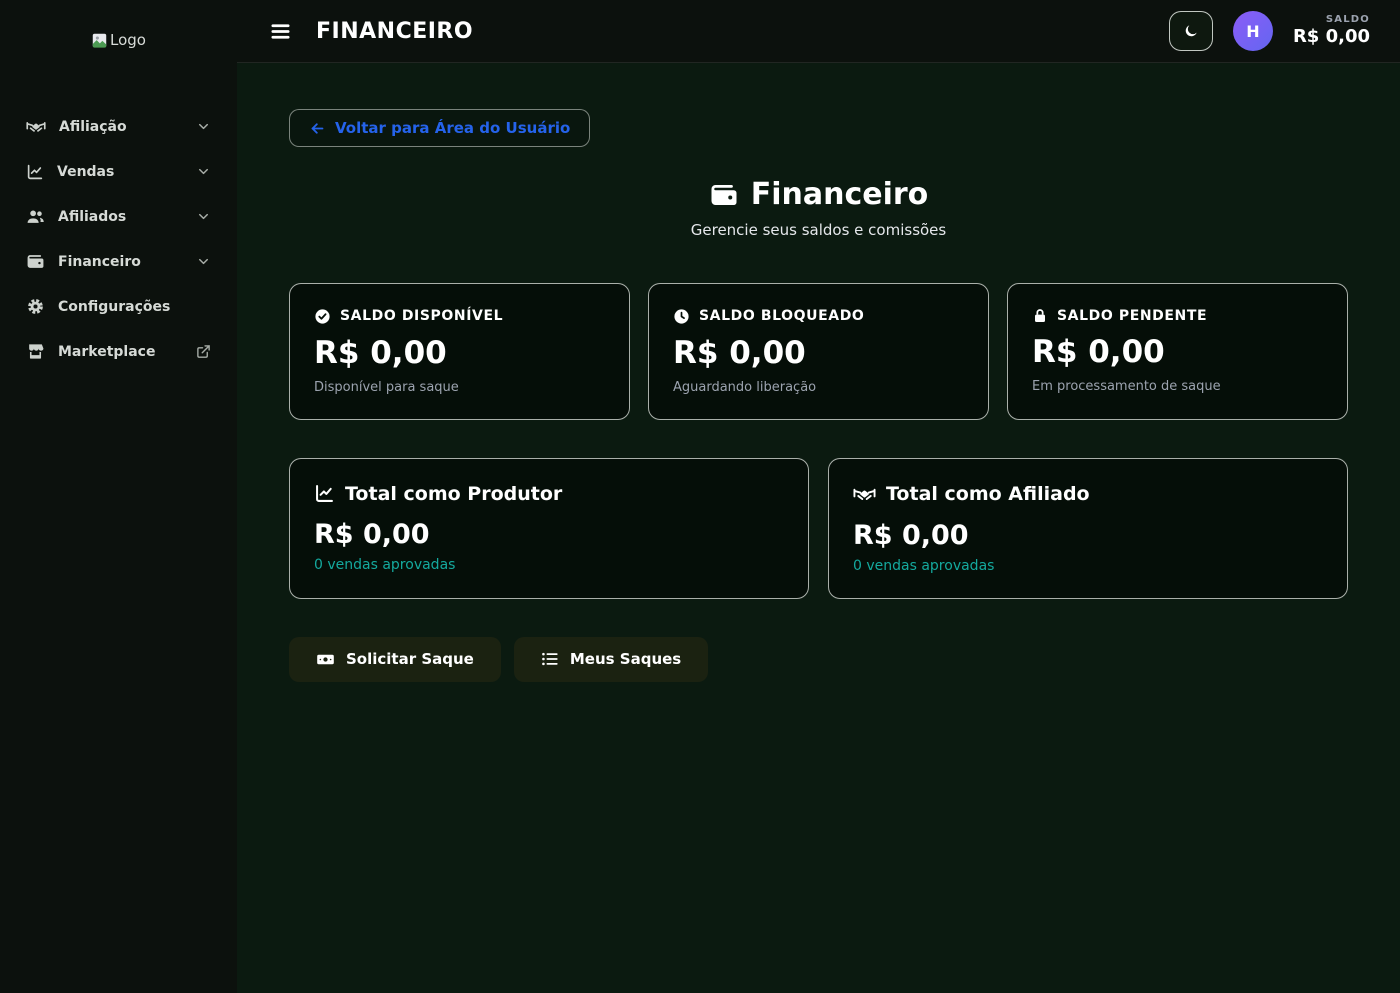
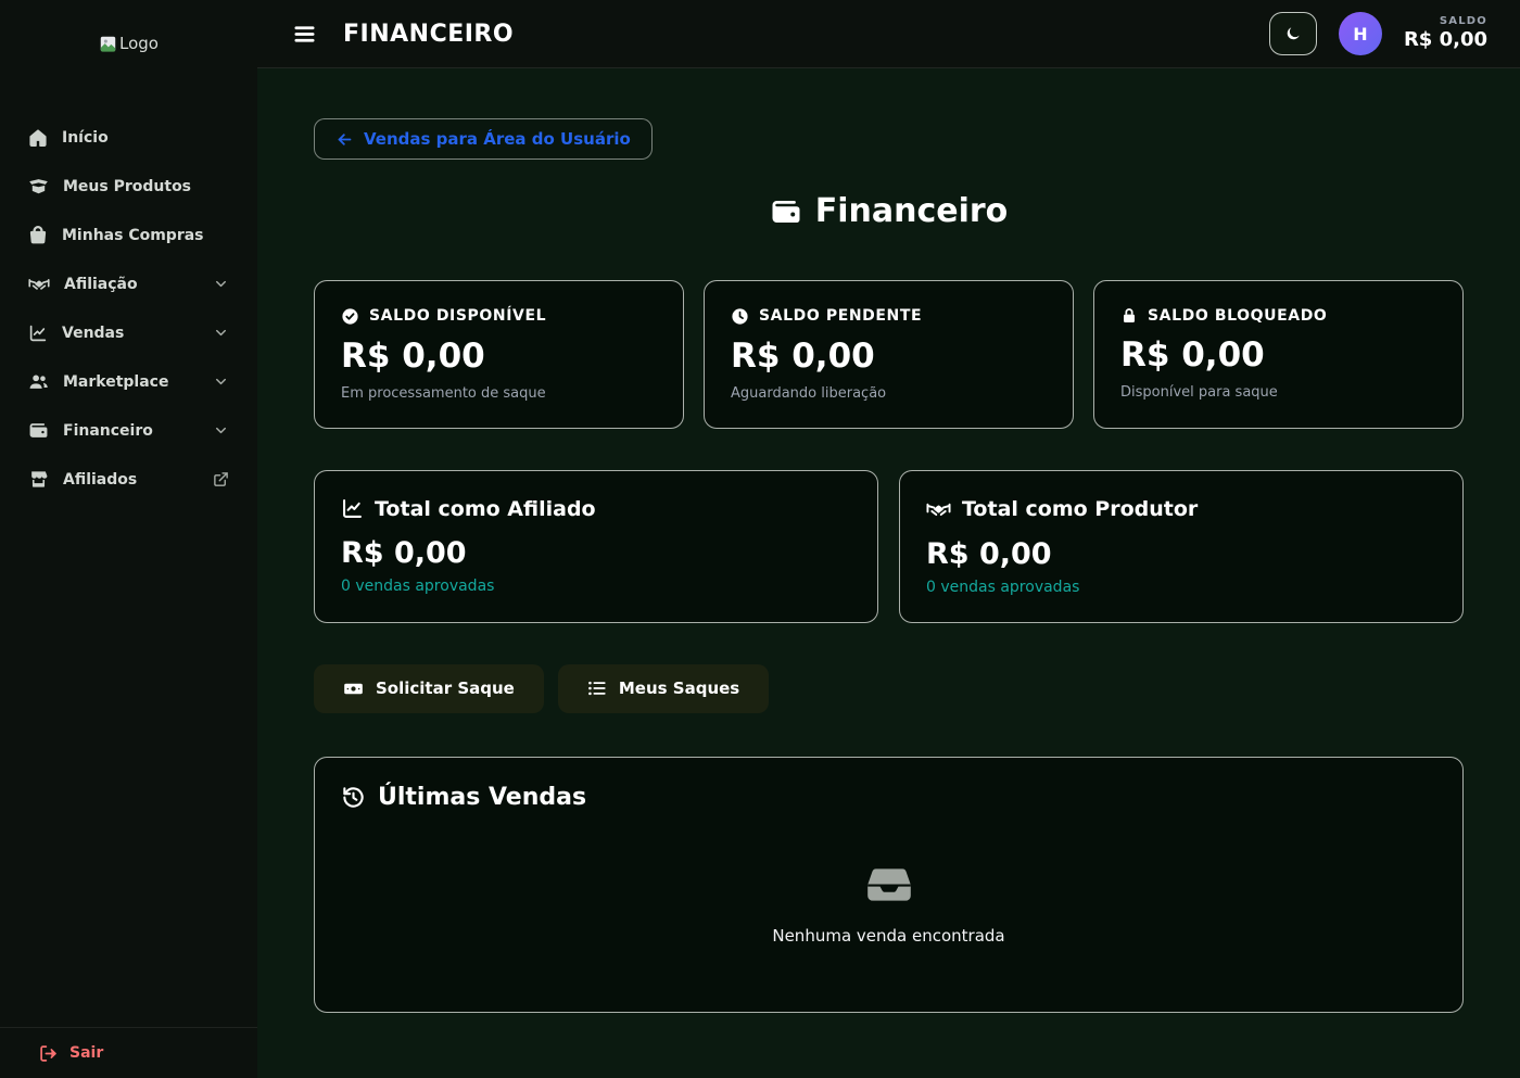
  Logo
+ Início
+ Meus Produtos
+ Minhas Compras
  Afiliação
  Vendas
- Afiliados
+ Marketplace
  Financeiro
- Configurações
- Marketplace
+ Afiliados
+ Sair
  FINANCEIRO
  H
  SALDO
  R$ 0,00
- Voltar para Área do Usuário
+ Vendas para Área do Usuário
  Financeiro
- Gerencie seus saldos e comissões
  SALDO DISPONÍVEL
  R$ 0,00
- Disponível para saque
+ Em processamento de saque
- SALDO BLOQUEADO
+ SALDO PENDENTE
  R$ 0,00
  Aguardando liberação
- SALDO PENDENTE
+ SALDO BLOQUEADO
  R$ 0,00
- Em processamento de saque
+ Disponível para saque
- Total como Produtor
+ Total como Afiliado
  R$ 0,00
  0 vendas aprovadas
- Total como Afiliado
+ Total como Produtor
  R$ 0,00
  0 vendas aprovadas
  Solicitar Saque
  Meus Saques
+ Últimas Vendas
+ Nenhuma venda encontrada
